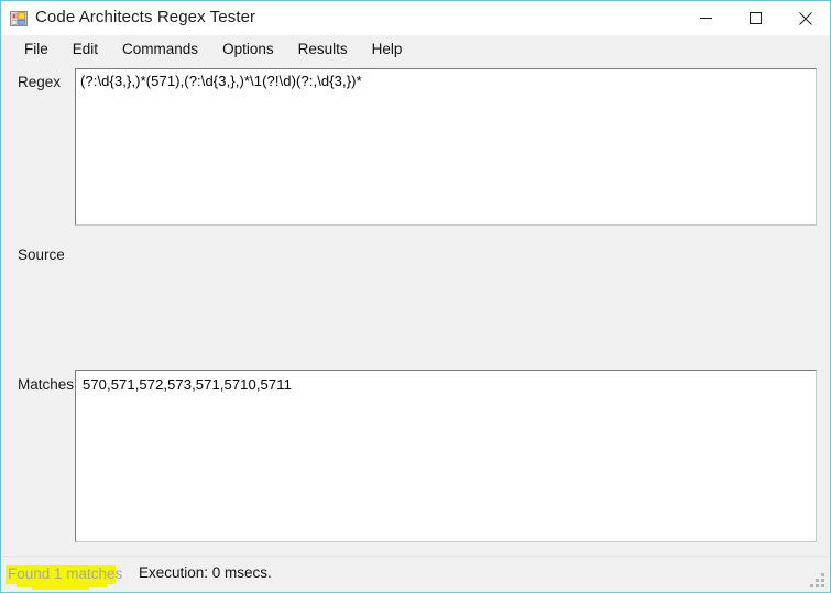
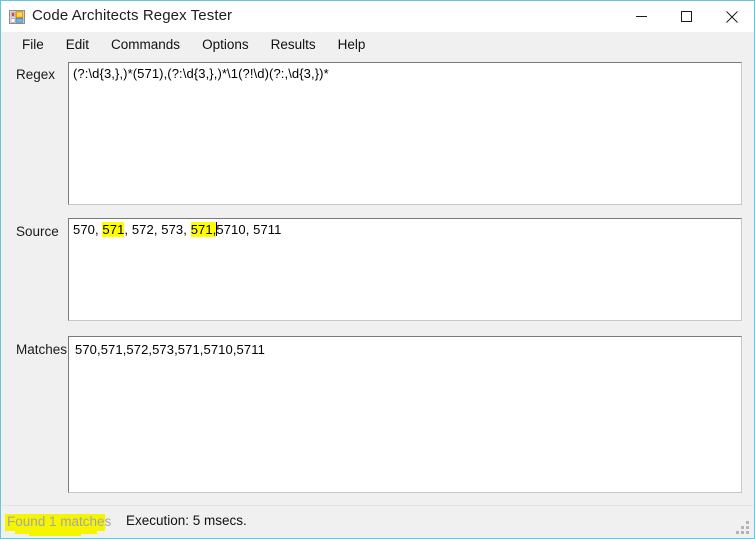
  Code Architects Regex Tester
  File
  Edit
  Commands
  Options
  Results
  Help
  Regex
  (?:\d{3,},)*(571),(?:\d{3,},)*\1(?!\d)(?:,\d{3,})*
  Source
+ 570, 571, 572, 573, 571,5710, 5711
  Matches
  570,571,572,573,571,5710,5711
  Found 1 matches
- Execution: 0 msecs.
+ Execution: 5 msecs.
